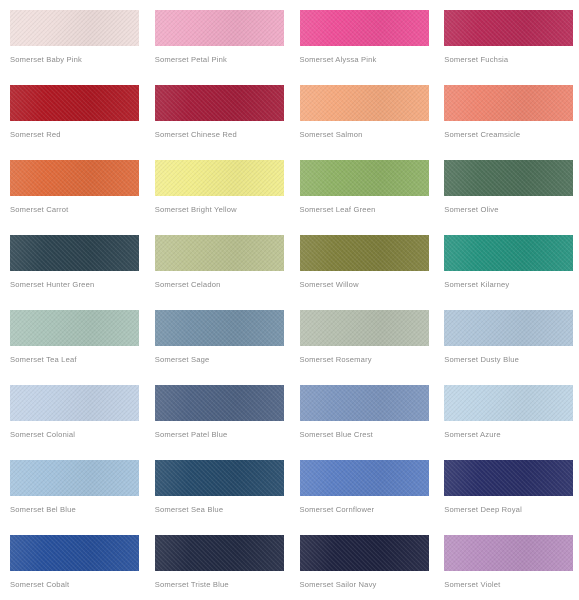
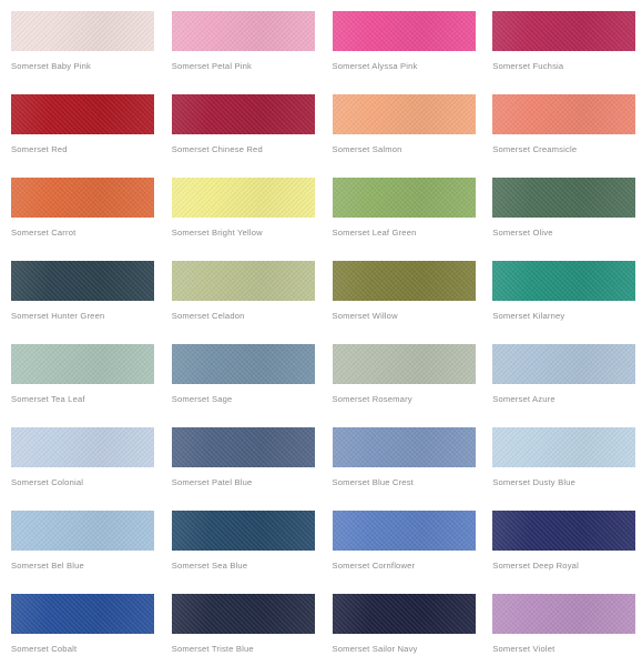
  Somerset Baby Pink
  Somerset Petal Pink
  Somerset Alyssa Pink
  Somerset Fuchsia
  Somerset Red
  Somerset Chinese Red
  Somerset Salmon
  Somerset Creamsicle
  Somerset Carrot
  Somerset Bright Yellow
  Somerset Leaf Green
  Somerset Olive
  Somerset Hunter Green
  Somerset Celadon
  Somerset Willow
  Somerset Kilarney
  Somerset Tea Leaf
  Somerset Sage
  Somerset Rosemary
- Somerset Dusty Blue
+ Somerset Azure
  Somerset Colonial
  Somerset Patel Blue
  Somerset Blue Crest
- Somerset Azure
+ Somerset Dusty Blue
  Somerset Bel Blue
  Somerset Sea Blue
  Somerset Cornflower
  Somerset Deep Royal
  Somerset Cobalt
  Somerset Triste Blue
  Somerset Sailor Navy
  Somerset Violet
